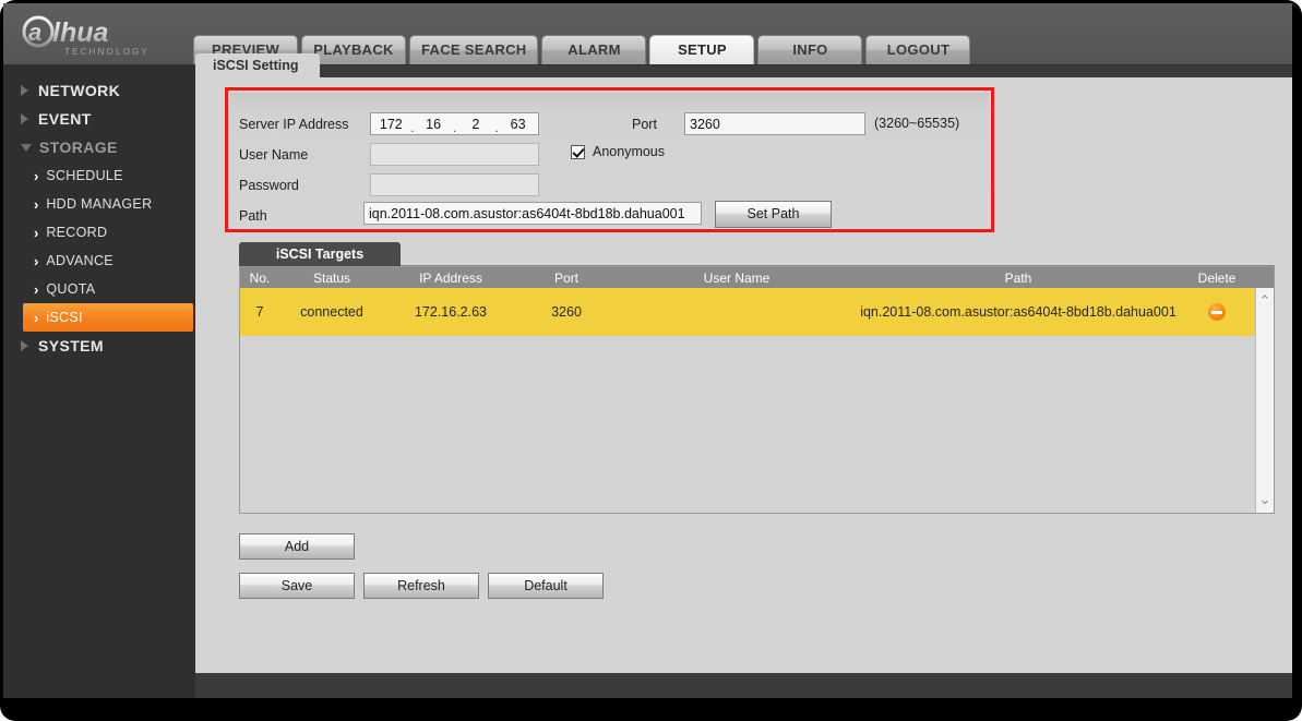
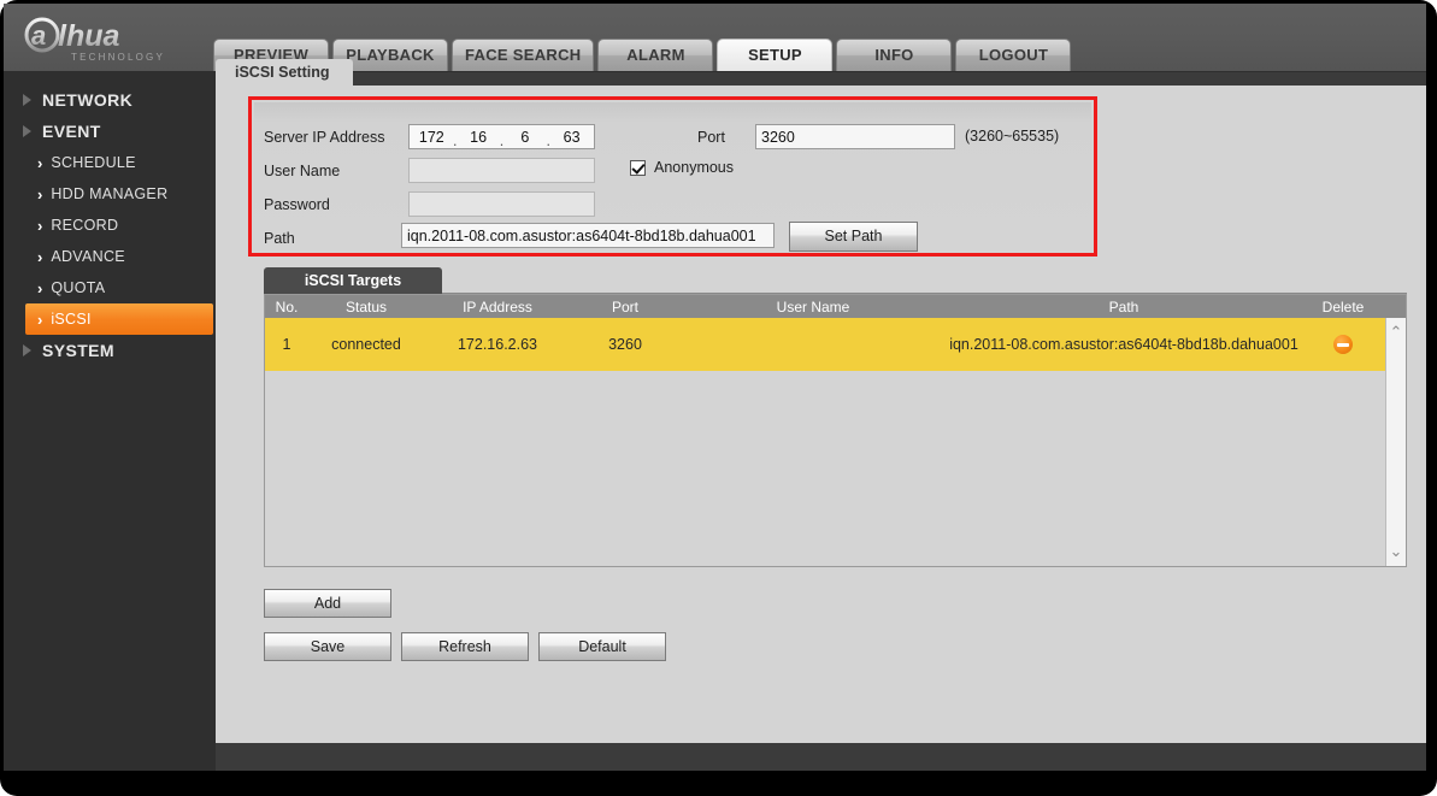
  a
  lhua
  TECHNOLOGY
  PREVIEW
  PLAYBACK
  FACE SEARCH
  ALARM
  SETUP
  INFO
  LOGOUT
  NETWORK
  EVENT
- STORAGE
  ›
  SCHEDULE
  ›
  HDD MANAGER
  ›
  RECORD
  ›
  ADVANCE
  ›
  QUOTA
  ›
  iSCSI
  SYSTEM
  iSCSI Setting
  Server IP Address
  172
  .
  16
  .
- 2
+ 6
  .
  63
  Port
  3260
  (3260~65535)
  User Name
  Anonymous
  Password
  Path
  iqn.2011-08.com.asustor:as6404t-8bd18b.dahua001
  Set Path
  iSCSI Targets
  No.
  Status
  IP Address
  Port
  User Name
  Path
  Delete
- 7
+ 1
  connected
  172.16.2.63
  3260
  iqn.2011-08.com.asustor:as6404t-8bd18b.dahua001
  ⌃
  ⌄
  Add
  Save
  Refresh
  Default
